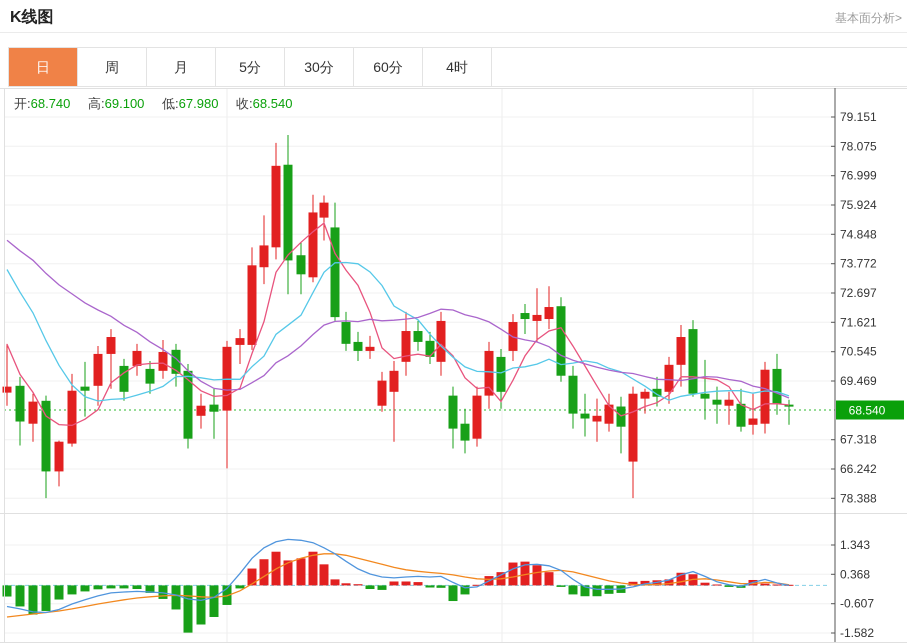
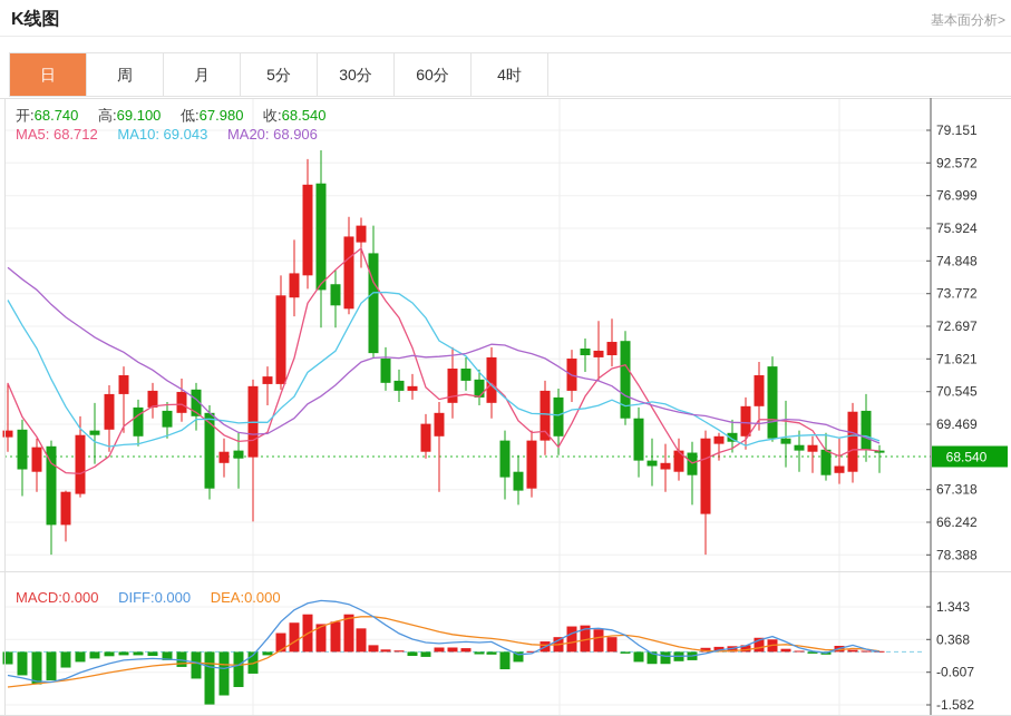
  K线图
  基本面分析>
  日
  周
  月
  5分
  30分
  60分
  4时
  79.151
- 78.075
+ 92.572
  76.999
  75.924
  74.848
  73.772
  72.697
  71.621
  70.545
  69.469
  67.318
  66.242
  78.388
  1.343
  0.368
  -0.607
  -1.582
  68.540
  开:68.740 高:69.100 低:67.980 收:68.540
+ MA5: 68.712 MA10: 69.043 MA20: 68.906
+ MACD:0.000 DIFF:0.000 DEA:0.000
